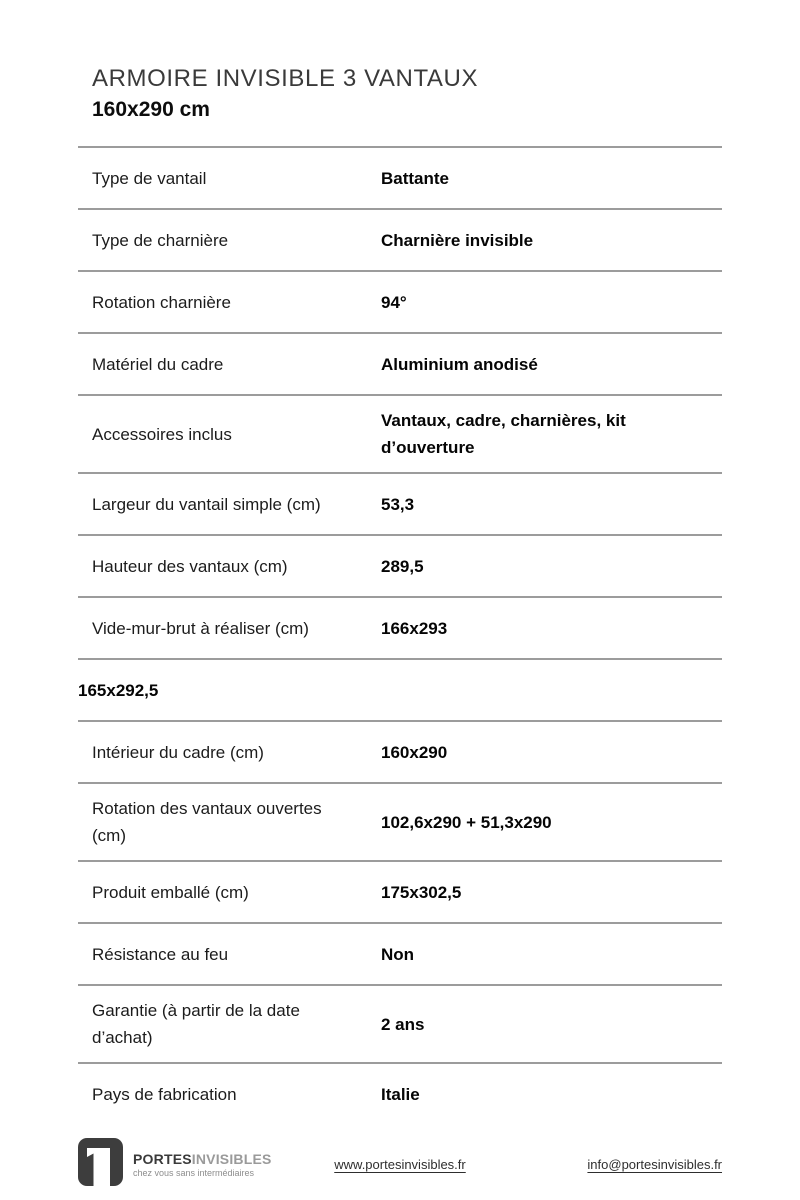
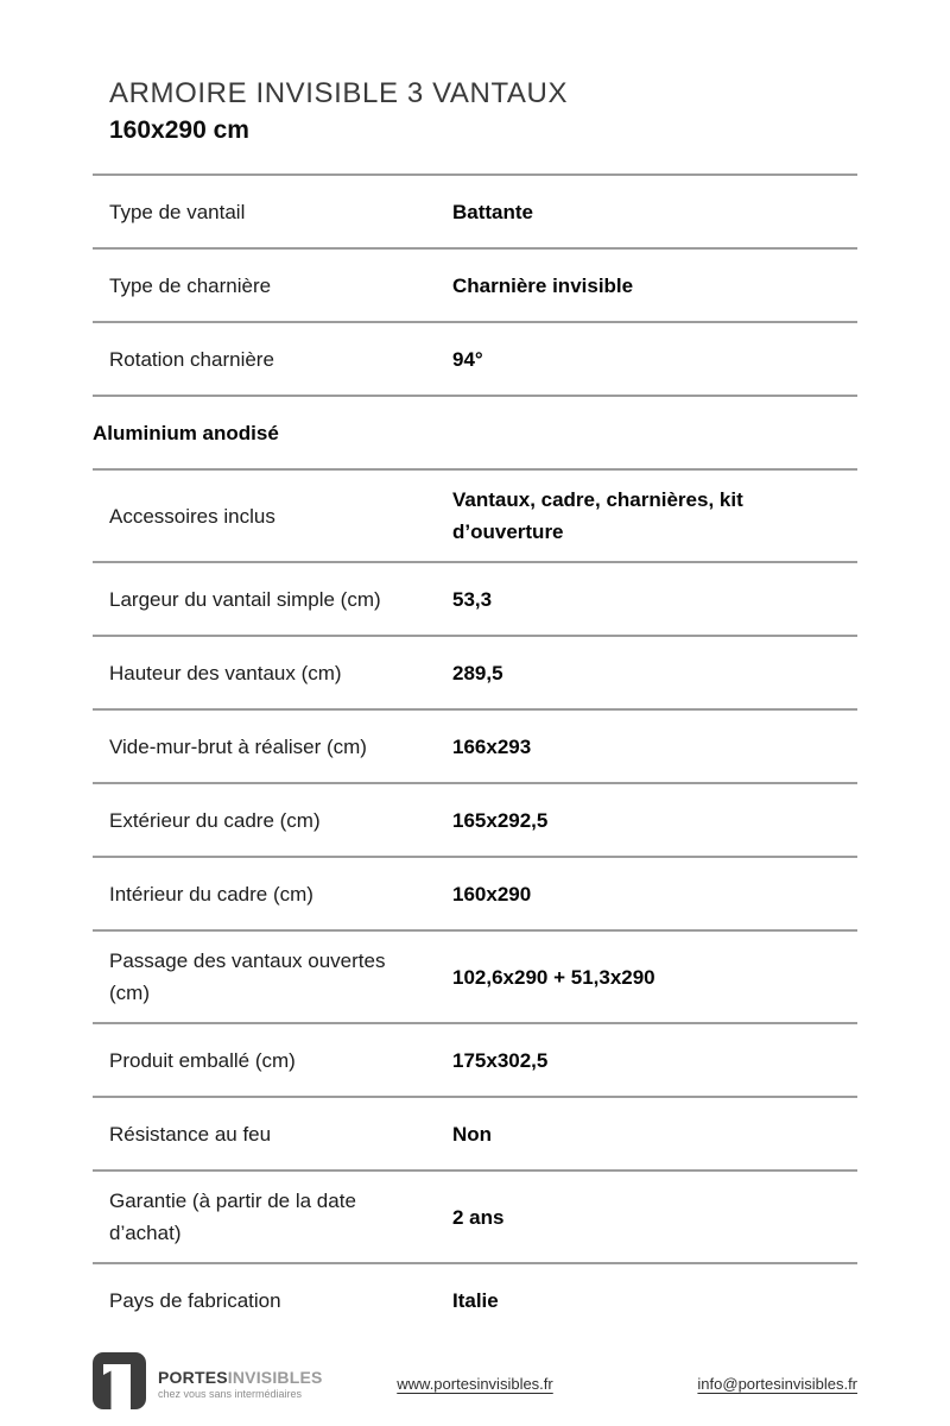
  ARMOIRE INVISIBLE 3 VANTAUX
  160x290 cm
  Type de vantail
  Battante
  Type de charnière
  Charnière invisible
  Rotation charnière
  94°
- Matériel du cadre
  Aluminium anodisé
  Accessoires inclus
  Vantaux, cadre, charnières, kit d’ouverture
  Largeur du vantail simple (cm)
  53,3
  Hauteur des vantaux (cm)
  289,5
  Vide-mur-brut à réaliser (cm)
  166x293
+ Extérieur du cadre (cm)
  165x292,5
  Intérieur du cadre (cm)
  160x290
- Rotation des vantaux ouvertes (cm)
+ Passage des vantaux ouvertes (cm)
  102,6x290 + 51,3x290
  Produit emballé (cm)
  175x302,5
  Résistance au feu
  Non
  Garantie (à partir de la date d’achat)
  2 ans
  Pays de fabrication
  Italie
  PORTESINVISIBLES
  chez vous sans intermédiaires
  www.portesinvisibles.fr
  info@portesinvisibles.fr
